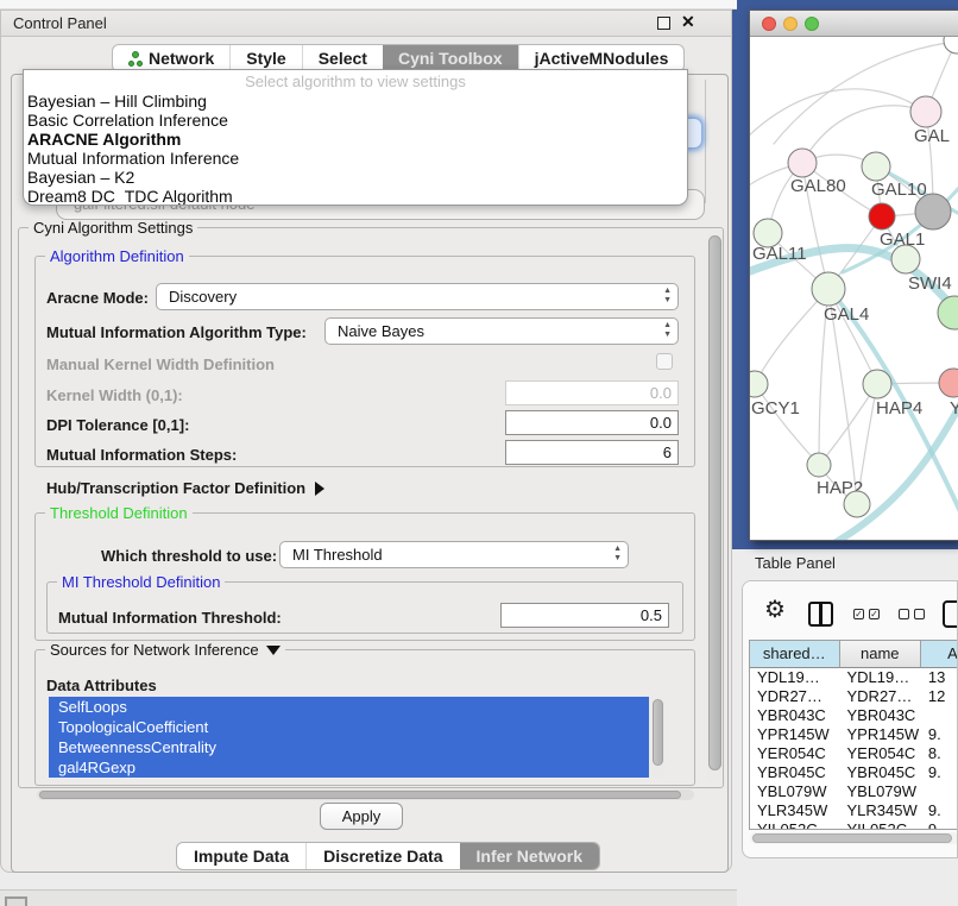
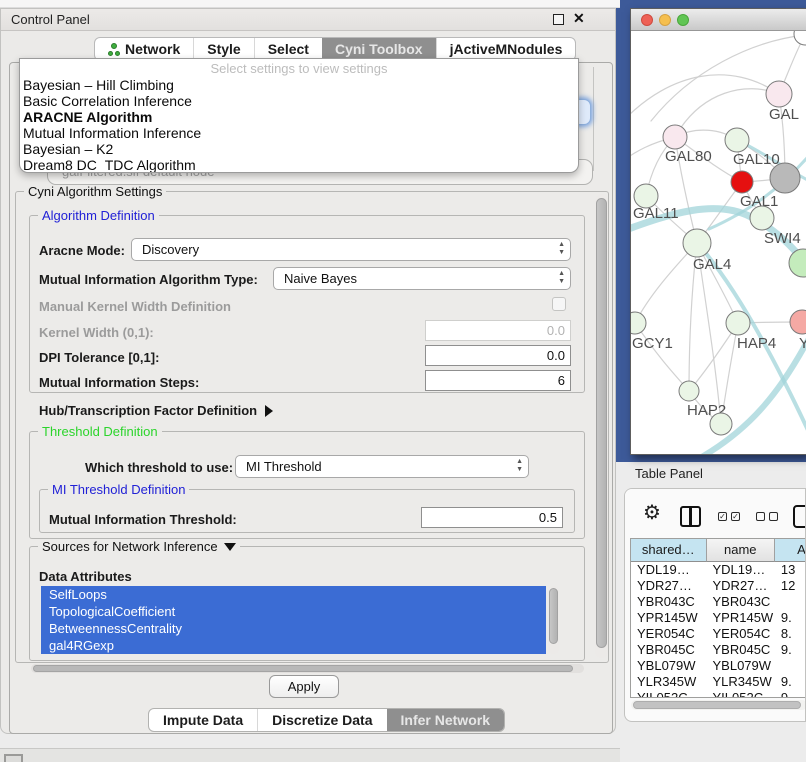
  GAL
  GAL80
  GAL10
  GAL1
  SWI4
  GAL11
  GAL4
  GCY1
  HAP4
  Y
  HAP2
  Control Panel
  ✕
  Network
  Style
  Select
  Cyni Toolbox
  jActiveMNodules
- Select algorithm to view settings
+ Select settings to view settings
  Bayesian – Hill Climbing
  Basic Correlation Inference
  ARACNE Algorithm
  Mutual Information Inference
  Bayesian – K2
  Dream8 DC_TDC Algorithm
  Cyni Algorithm Settings
  Algorithm Definition
  Aracne Mode:
  Discovery
  Mutual Information Algorithm Type:
  Naive Bayes
  Manual Kernel Width Definition
  Kernel Width (0,1):
  0.0
  DPI Tolerance [0,1]:
  0.0
  Mutual Information Steps:
  6
  Hub/Transcription Factor Definition
  Threshold Definition
  Which threshold to use:
  MI Threshold
  MI Threshold Definition
  Mutual Information Threshold:
  0.5
  Sources for Network Inference
  Data Attributes
  SelfLoops
  TopologicalCoefficient
  BetweennessCentrality
  gal4RGexp
  Apply
  Impute Data
  Discretize Data
  Infer Network
  Table Panel
  ⚙
  ✓
  ✓
  shared…
  name
  A
  YDL19…
  YDL19…
  13
  YDR27…
  YDR27…
  12
  YBR043C
  YBR043C
  YPR145W
  YPR145W
  9.
  YER054C
  YER054C
  8.
  YBR045C
  YBR045C
  9.
  YBL079W
  YBL079W
  YLR345W
  YLR345W
  9.
